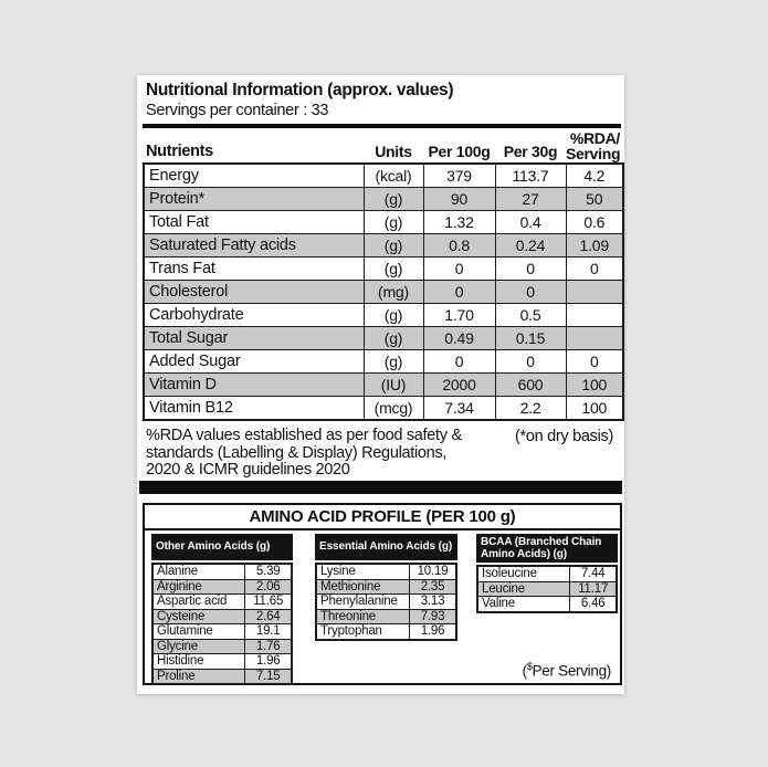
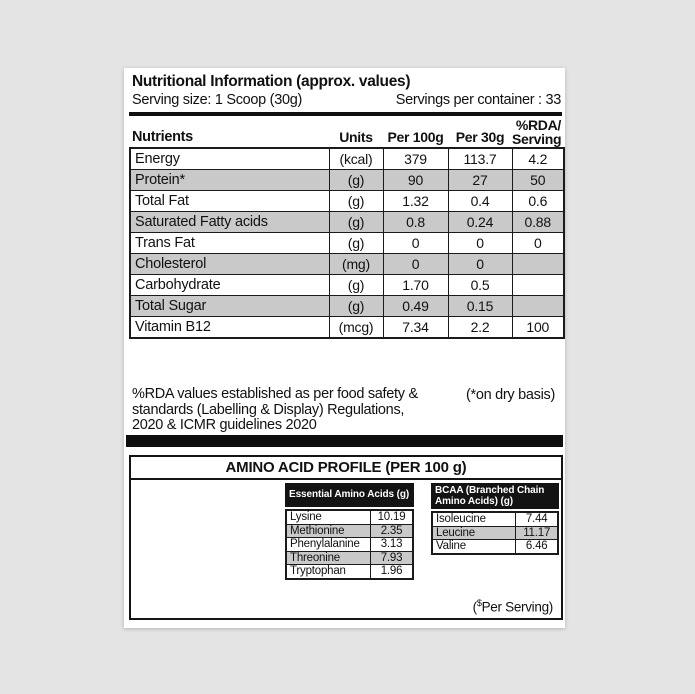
  Nutritional Information (approx. values)
+ Serving size: 1 Scoop (30g)
  Servings per container : 33
  Nutrients
  Units
  Per 100g
  Per 30g
  %RDA/
  Serving
  Energy	(kcal)	379	113.7	4.2
  Protein*	(g)	90	27	50
  Total Fat	(g)	1.32	0.4	0.6
- Saturated Fatty acids	(g)	0.8	0.24	1.09
+ Saturated Fatty acids	(g)	0.8	0.24	0.88
  Trans Fat	(g)	0	0	0
  Cholesterol	(mg)	0	0
  Carbohydrate	(g)	1.70	0.5
  Total Sugar	(g)	0.49	0.15
- Added Sugar	(g)	0	0	0
- Vitamin D	(IU)	2000	600	100
  Vitamin B12	(mcg)	7.34	2.2	100
  %RDA values established as per food safety &
  standards (Labelling & Display) Regulations,
  2020 & ICMR guidelines 2020
  (*on dry basis)
  AMINO ACID PROFILE (PER 100 g)
- Other Amino Acids (g)
- Alanine	5.39
- Arginine	2.06
- Aspartic acid	11.65
- Cysteine	2.64
- Glutamine	19.1
- Glycine	1.76
- Histidine	1.96
- Proline	7.15
  Essential Amino Acids (g)
  Lysine	10.19
  Methionine	2.35
  Phenylalanine	3.13
  Threonine	7.93
  Tryptophan	1.96
  BCAA (Branched Chain Amino Acids) (g)
  Isoleucine	7.44
  Leucine	11.17
  Valine	6.46
  ($Per Serving)
